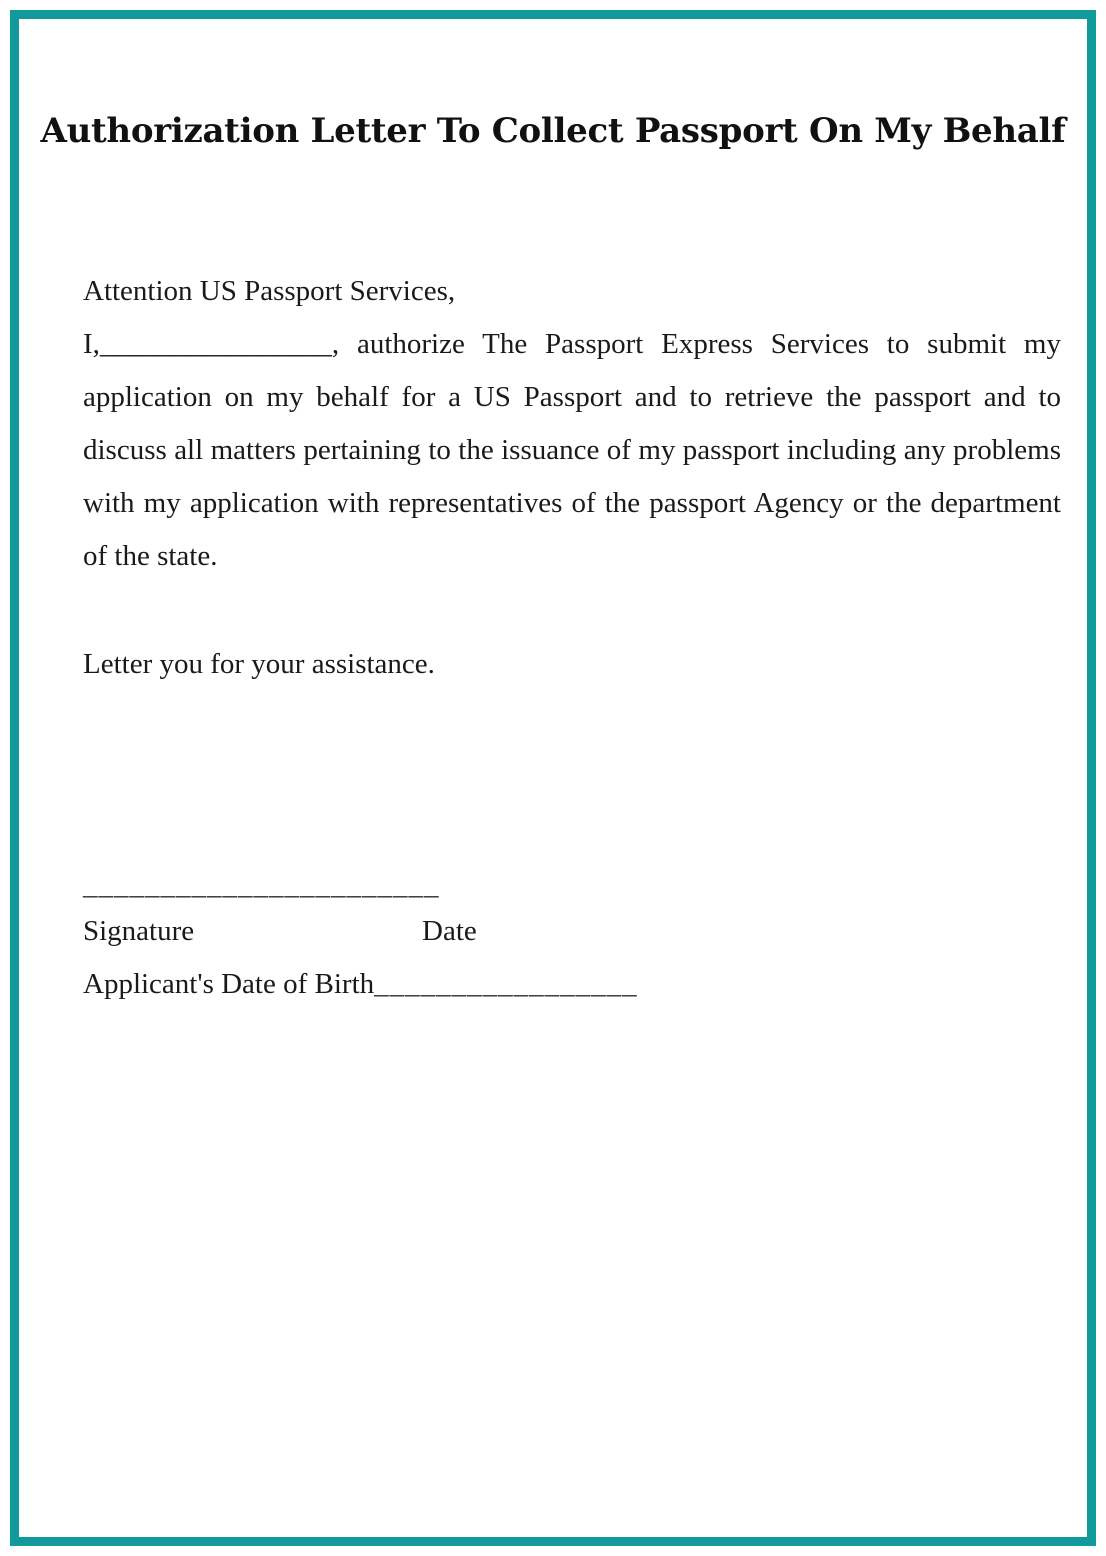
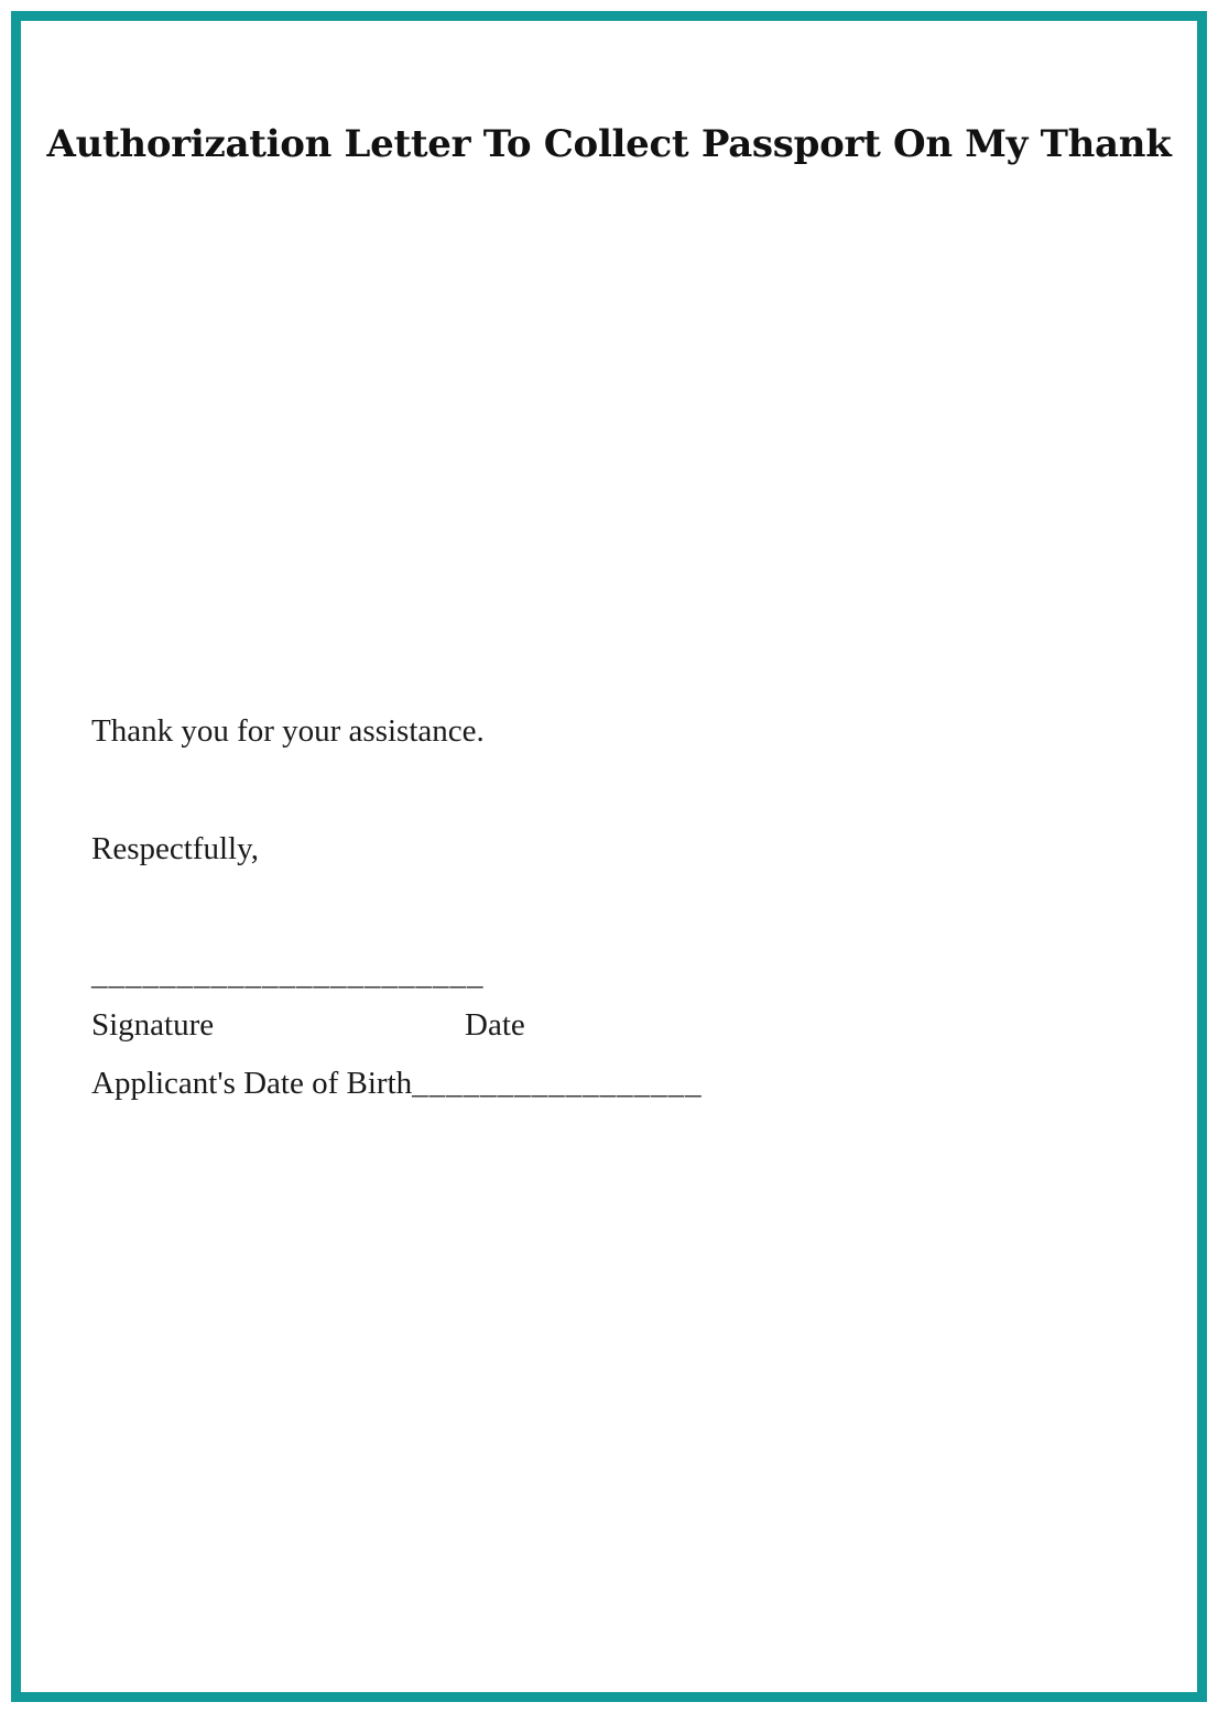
- Authorization Letter To Collect Passport On My Behalf
+ Authorization Letter To Collect Passport On My Thank
- Attention US Passport Services,
- I,________________, authorize The Passport Express Services to submit my application on my behalf for a US Passport and to retrieve the passport and to discuss all matters pertaining to the issuance of my passport including any problems with my application with representatives of the passport Agency or the department of the state.
- Letter you for your assistance.
+ Thank you for your assistance.
+ Respectfully,
  _______________________
  Signature
  Date
  Applicant's Date of Birth_________________
